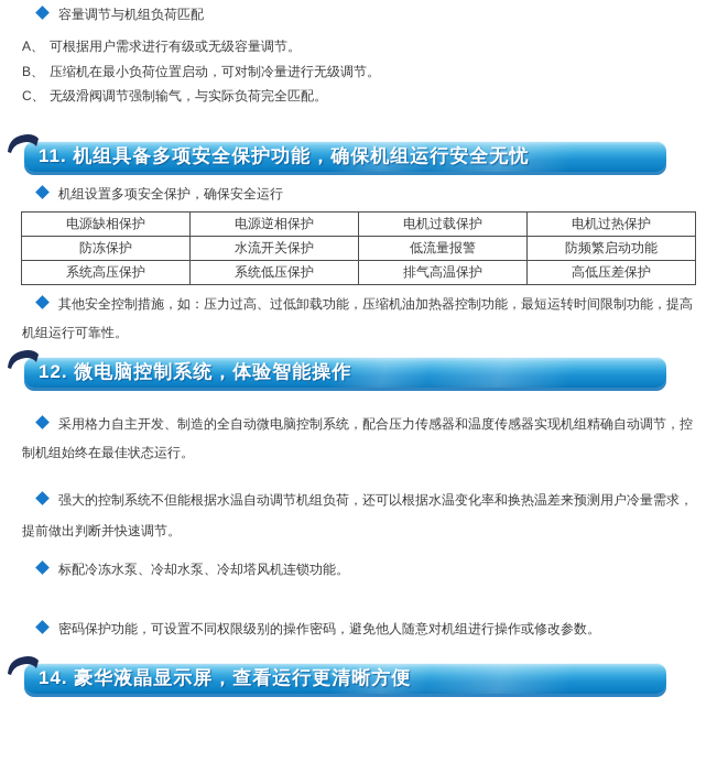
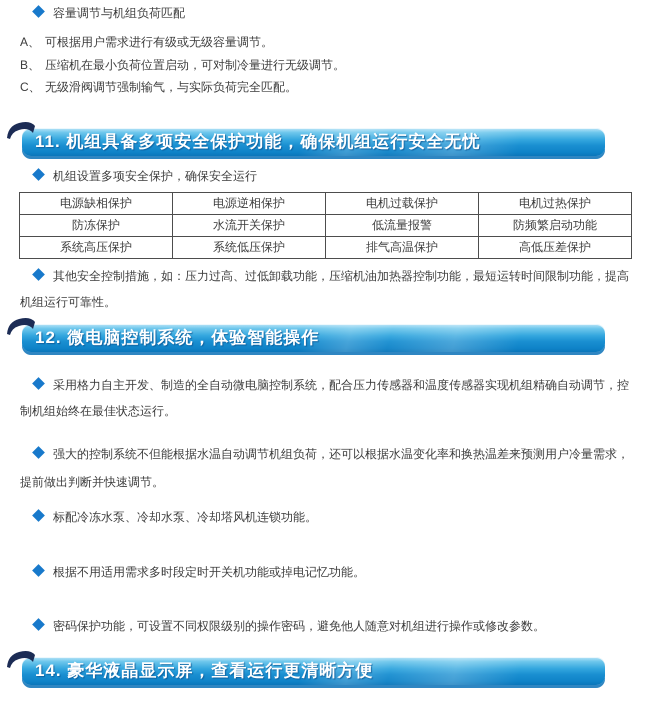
  容量调节与机组负荷匹配
  A、 可根据用户需求进行有级或无级容量调节。
  B、 压缩机在最小负荷位置启动，可对制冷量进行无级调节。
  C、 无级滑阀调节强制输气，与实际负荷完全匹配。
  11. 机组具备多项安全保护功能，确保机组运行安全无忧
  机组设置多项安全保护，确保安全运行
  电源缺相保护	电源逆相保护	电机过载保护	电机过热保护
  防冻保护	水流开关保护	低流量报警	防频繁启动功能
  系统高压保护	系统低压保护	排气高温保护	高低压差保护
  其他安全控制措施，如：压力过高、过低卸载功能，压缩机油加热器控制功能，最短运转时间限制功能，提高机组运行可靠性。
  12. 微电脑控制系统，体验智能操作
  采用格力自主开发、制造的全自动微电脑控制系统，配合压力传感器和温度传感器实现机组精确自动调节，控制机组始终在最佳状态运行。
  强大的控制系统不但能根据水温自动调节机组负荷，还可以根据水温变化率和换热温差来预测用户冷量需求，提前做出判断并快速调节。
  标配冷冻水泵、冷却水泵、冷却塔风机连锁功能。
+ 根据不用适用需求多时段定时开关机功能或掉电记忆功能。
  密码保护功能，可设置不同权限级别的操作密码，避免他人随意对机组进行操作或修改参数。
  14. 豪华液晶显示屏，查看运行更清晰方便
